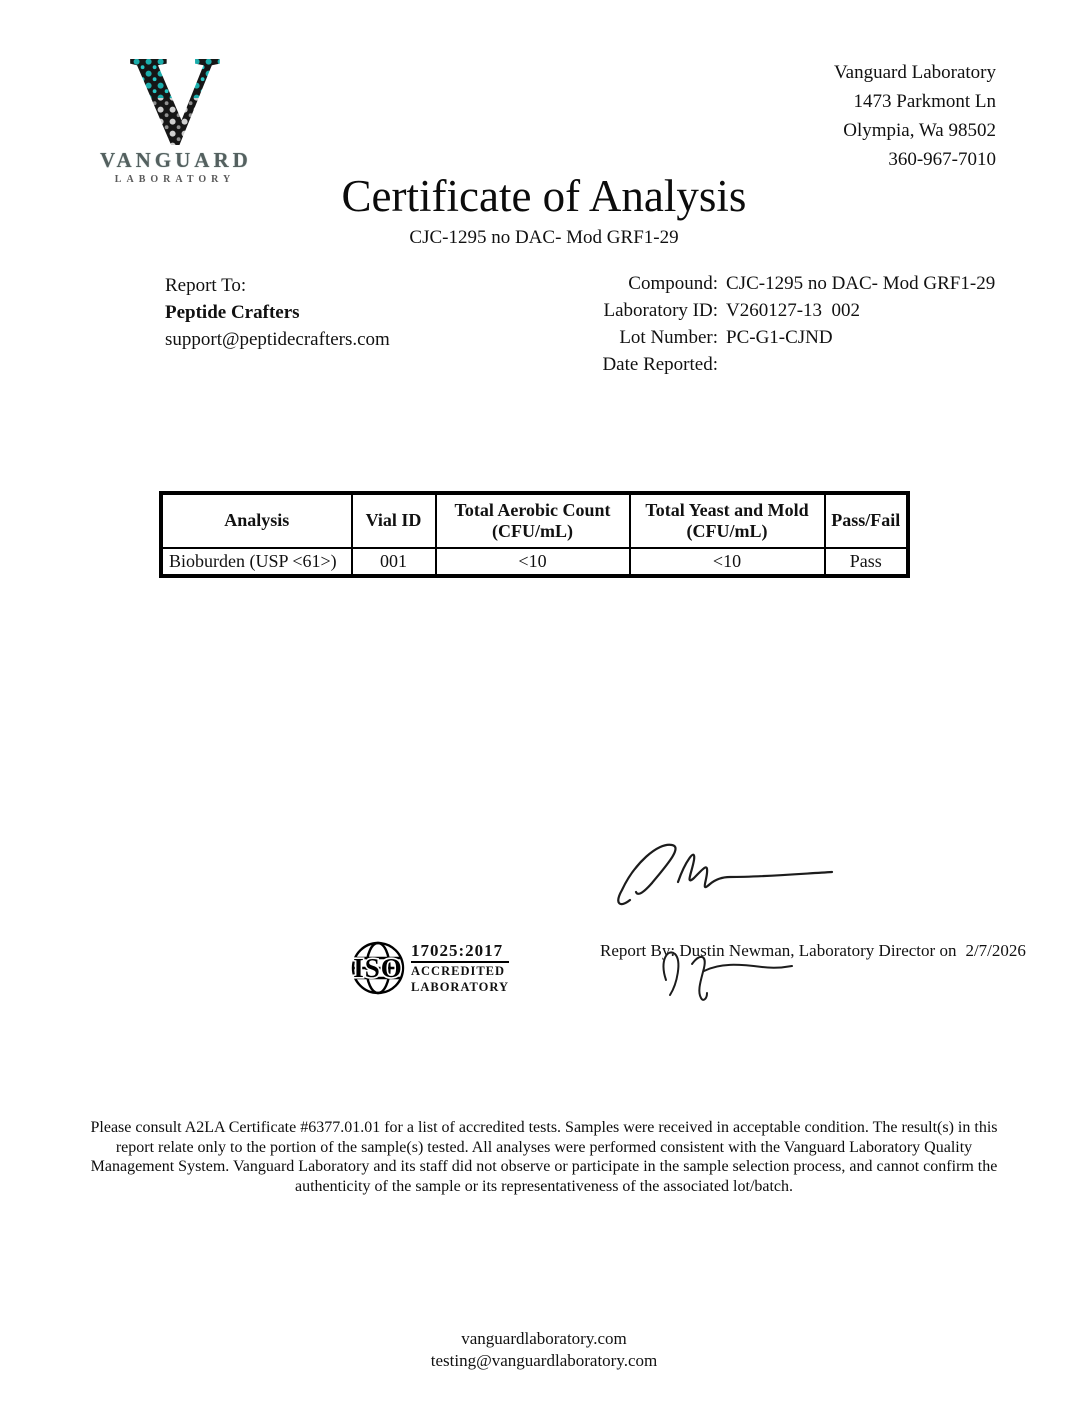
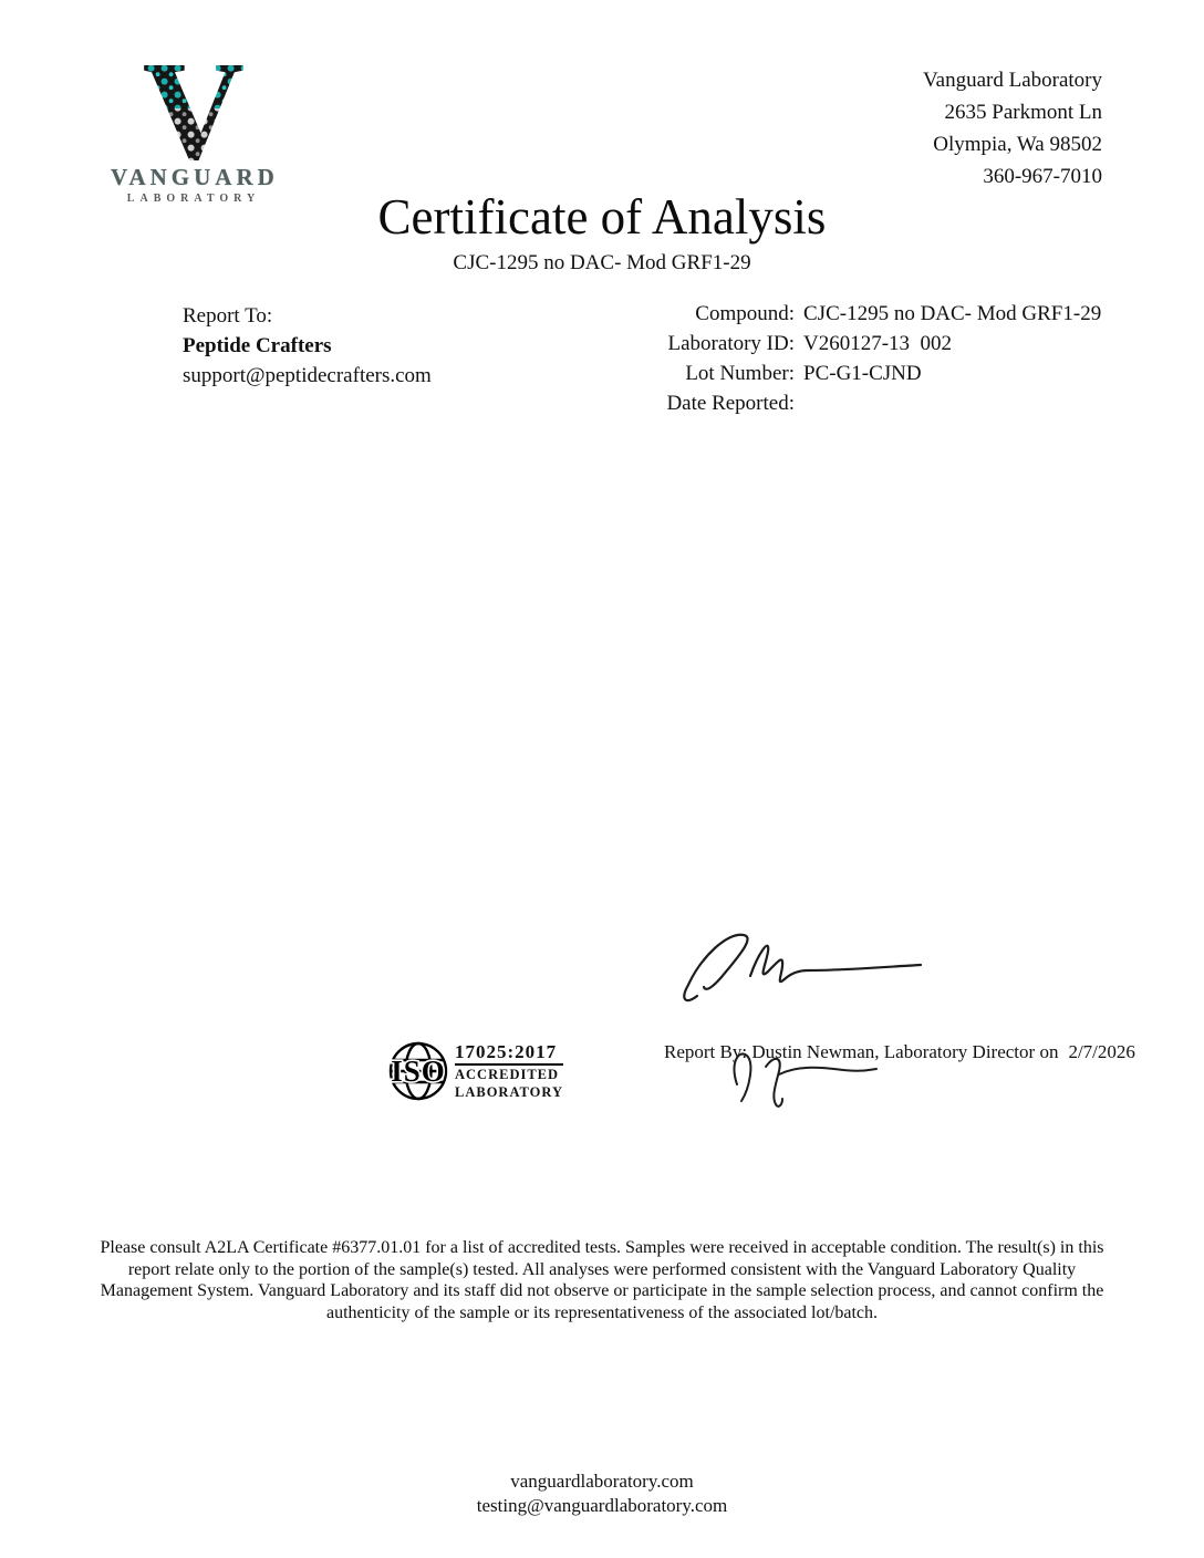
  VANGUARD
  LABORATORY
  Vanguard Laboratory
- 1473 Parkmont Ln
+ 2635 Parkmont Ln
  Olympia, Wa 98502
  360-967-7010
  Certificate of Analysis
  CJC-1295 no DAC- Mod GRF1-29
  Report To:
  Peptide Crafters
  support@peptidecrafters.com
  Compound:
  CJC-1295 no DAC- Mod GRF1-29
  Laboratory ID:
  V260127-13 002
  Lot Number:
  PC-G1-CJND
  Date Reported:
- Analysis	Vial ID	Total Aerobic Count (CFU/mL)	Total Yeast and Mold (CFU/mL)	Pass/Fail
- Bioburden (USP <61>)	001	<10	<10	Pass
  Report By: Dustin Newman, Laboratory Director on 2/7/2026
  ISO
  17025:2017
  ACCREDITED
  LABORATORY
  Please consult A2LA Certificate #6377.01.01 for a list of accredited tests. Samples were received in acceptable condition. The result(s) in this report relate only to the portion of the sample(s) tested. All analyses were performed consistent with the Vanguard Laboratory Quality Management System. Vanguard Laboratory and its staff did not observe or participate in the sample selection process, and cannot confirm the authenticity of the sample or its representativeness of the associated lot/batch.
  vanguardlaboratory.com
  testing@vanguardlaboratory.com
